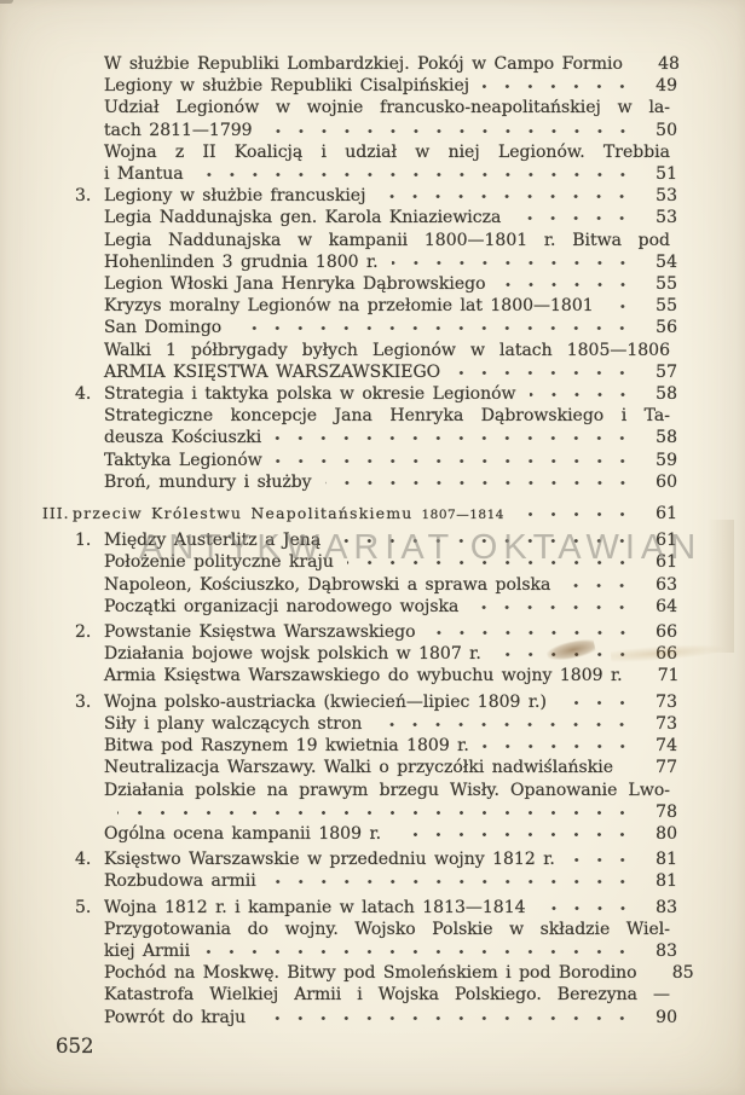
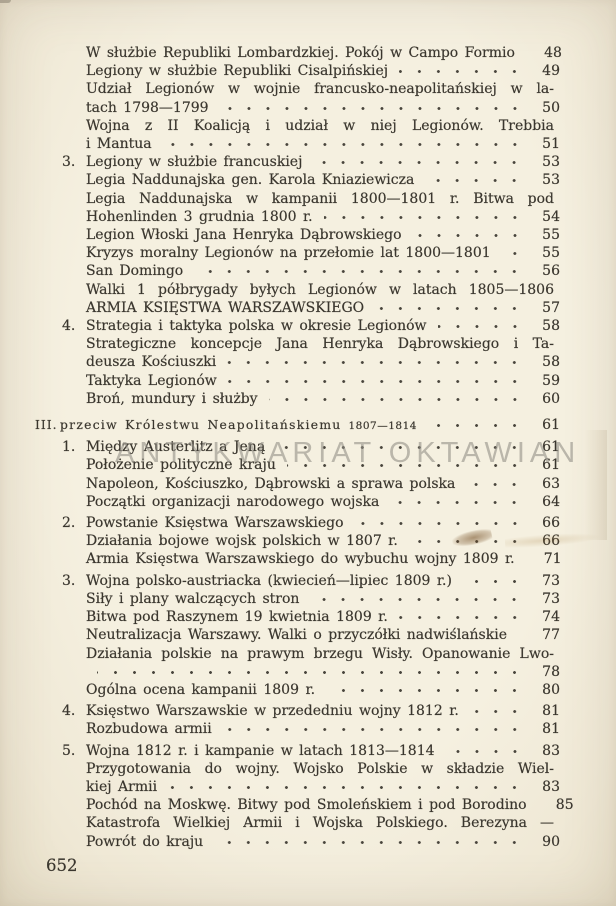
  ANTYKWARIAT OKTAWIAN
  W służbie Republiki Lombardzkiej. Pokój w Campo Formio
  48
  Legiony w służbie Republiki Cisalpińskiej
  49
  Udział Legionów w wojnie francusko-neapolitańskiej w la-
- tach 2811—1799
+ tach 1798—1799
  50
  Wojna z II Koalicją i udział w niej Legionów. Trebbia
  i Mantua
  51
  3.
  Legiony w służbie francuskiej
  53
  Legia Naddunajska gen. Karola Kniaziewicza
  53
  Legia Naddunajska w kampanii 1800—1801 r. Bitwa pod
  Hohenlinden 3 grudnia 1800 r.
  54
  Legion Włoski Jana Henryka Dąbrowskiego
  55
  Kryzys moralny Legionów na przełomie lat 1800—1801
  55
  San Domingo
  56
  Walki 1 półbrygady byłych Legionów w latach 1805—1806
  ARMIA KSIĘSTWA WARSZAWSKIEGO
  57
  4.
  Strategia i taktyka polska w okresie Legionów
  58
  Strategiczne koncepcje Jana Henryka Dąbrowskiego i Ta-
  deusza Kościuszki
  58
  Taktyka Legionów
  59
  Broń, mundury i służby
  60
  III.
  przeciw Królestwu Neapolitańskiemu
  1807—1814
  61
  1.
  Między Austerlitz a Jeną
  61
  Położenie polityczne kraju
  61
  Napoleon, Kościuszko, Dąbrowski a sprawa polska
  63
  Początki organizacji narodowego wojska
  64
  2.
  Powstanie Księstwa Warszawskiego
  66
  Działania bojowe wojsk polskich w 1807 r.
  Armia Księstwa Warszawskiego do wybuchu wojny 1809 r.
  71
  3.
  Wojna polsko-austriacka (kwiecień—lipiec 1809 r.)
  73
  Siły i plany walczących stron
  73
  Bitwa pod Raszynem 19 kwietnia 1809 r.
  74
  Neutralizacja Warszawy. Walki o przyczółki nadwiślańskie
  77
  Działania polskie na prawym brzegu Wisły. Opanowanie Lwo-
  78
  Ogólna ocena kampanii 1809 r.
  80
  4.
  Księstwo Warszawskie w przededniu wojny 1812 r.
  81
  Rozbudowa armii
  81
  5.
  Wojna 1812 r. i kampanie w latach 1813—1814
  83
  Przygotowania do wojny. Wojsko Polskie w składzie Wiel-
  kiej Armii
  83
  Pochód na Moskwę. Bitwy pod Smoleńskiem i pod Borodino
  85
  Katastrofa Wielkiej Armii i Wojska Polskiego. Berezyna —
  Powrót do kraju
  90
  652
